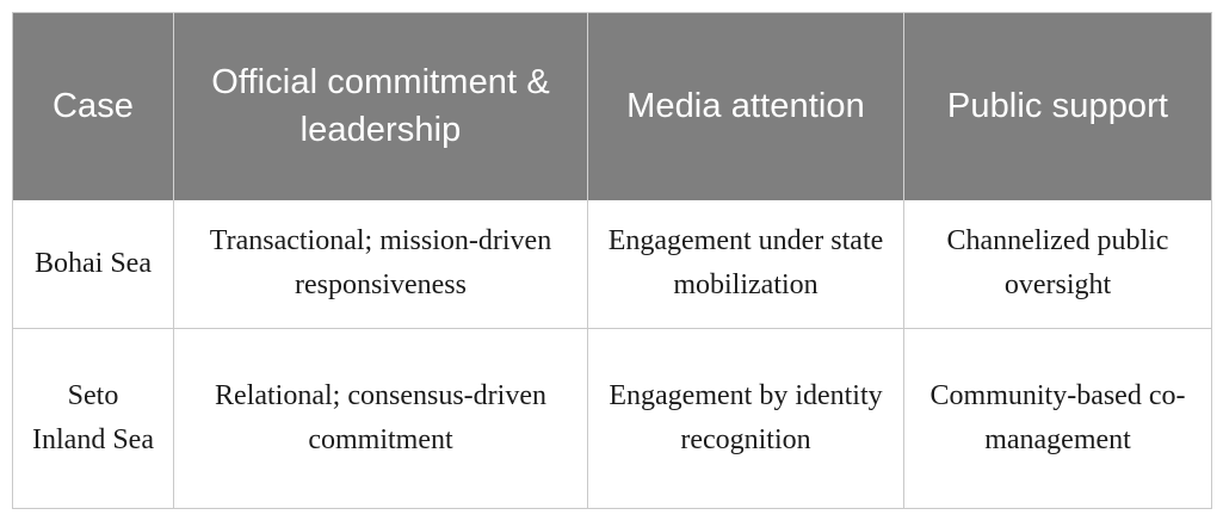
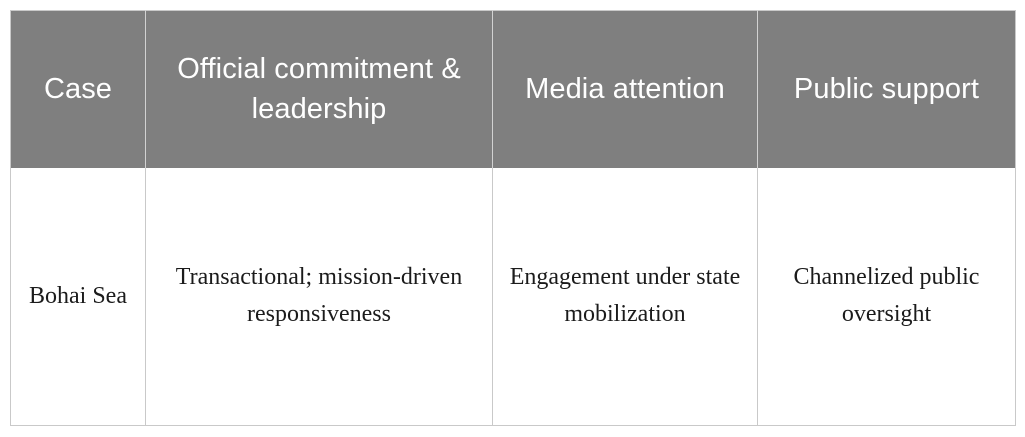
  Case	Official commitment & leadership	Media attention	Public support
  Bohai Sea	Transactional; mission-driven responsiveness	Engagement under state mobilization	Channelized public oversight
- Seto Inland Sea	Relational; consensus-driven commitment	Engagement by identity recognition	Community-based co-management
